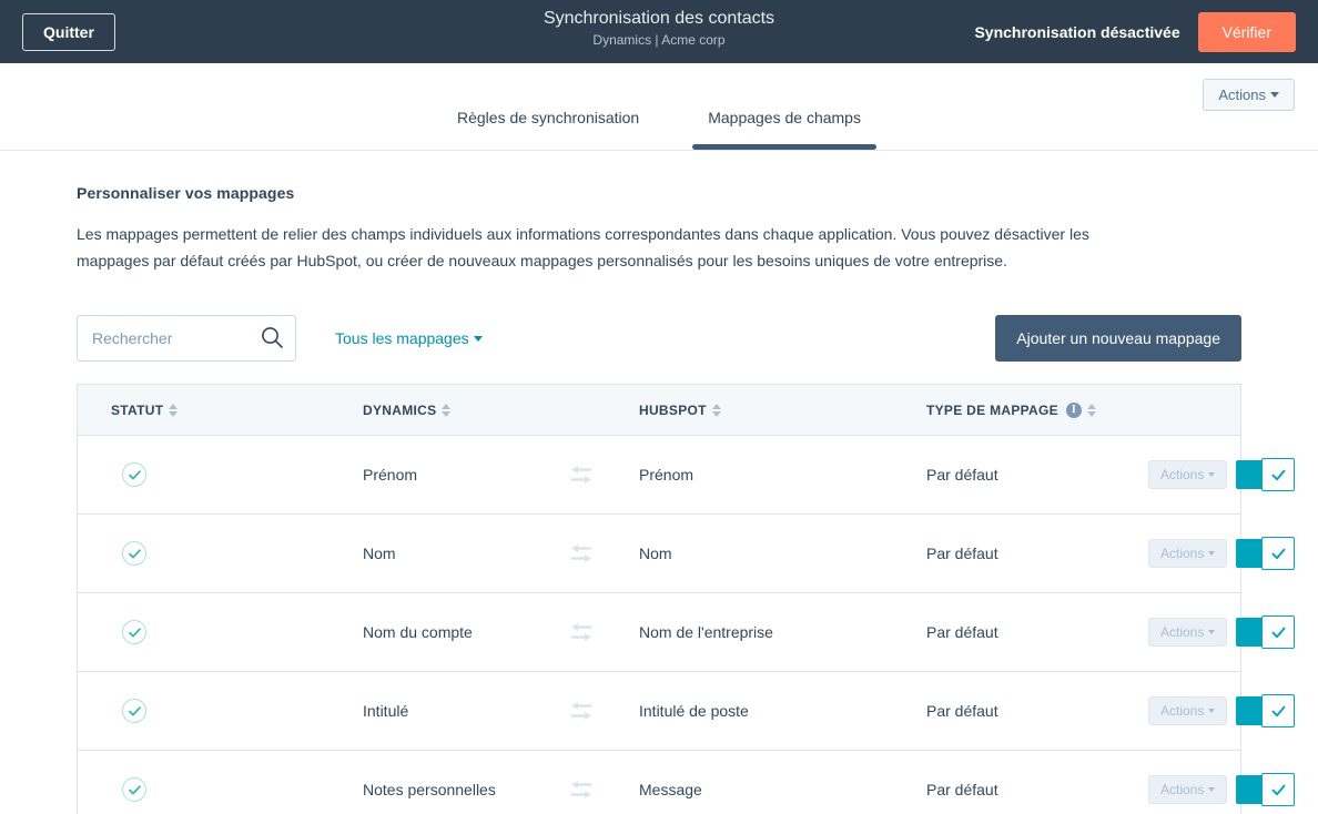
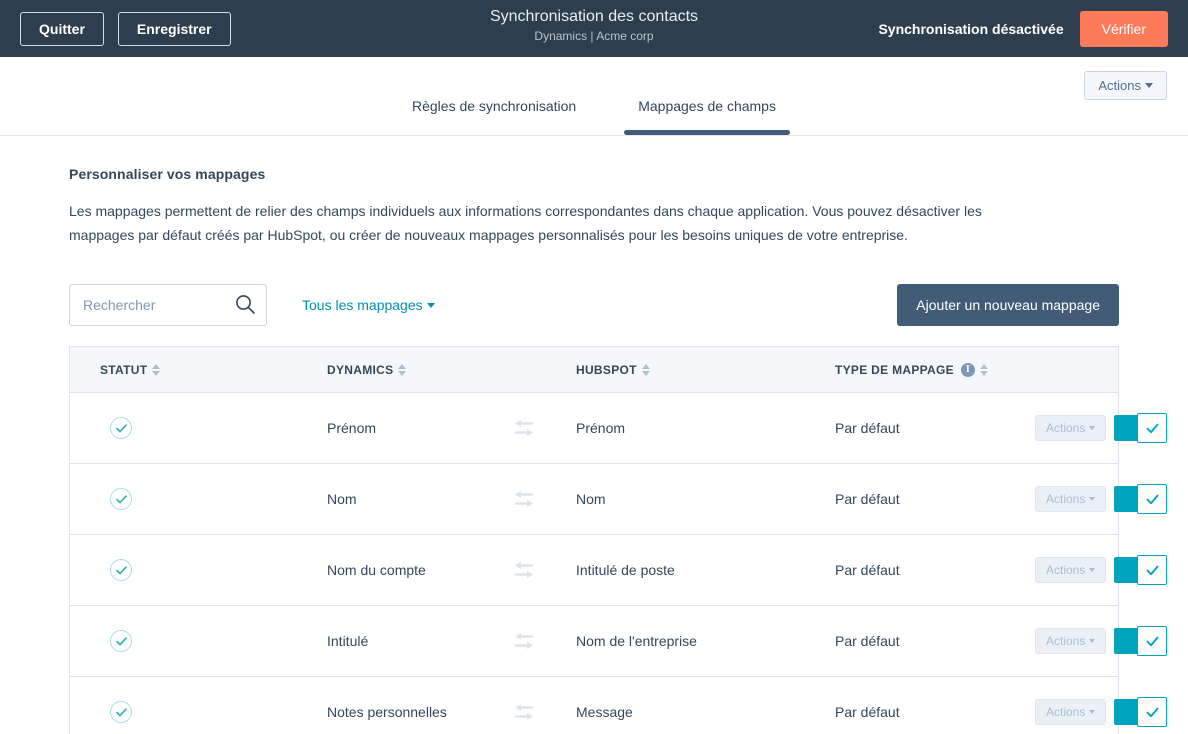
  Quitter
+ Enregistrer
  Synchronisation des contacts
  Dynamics | Acme corp
  Synchronisation désactivée
  Vérifier
  Actions
  Règles de synchronisation
  Mappages de champs
  Personnaliser vos mappages
  Les mappages permettent de relier des champs individuels aux informations correspondantes dans chaque application. Vous pouvez désactiver les mappages par défaut créés par HubSpot, ou créer de nouveaux mappages personnalisés pour les besoins uniques de votre entreprise.
  Rechercher
  Tous les mappages
  Ajouter un nouveau mappage
  STATUT
  DYNAMICS
  HUBSPOT
  TYPE DE MAPPAGE
  I
  Prénom
  Prénom
  Par défaut
  Actions
  Nom
  Nom
  Par défaut
  Actions
  Nom du compte
- Nom de l'entreprise
+ Intitulé de poste
  Par défaut
  Actions
  Intitulé
- Intitulé de poste
+ Nom de l'entreprise
  Par défaut
  Actions
  Notes personnelles
  Message
  Par défaut
  Actions
